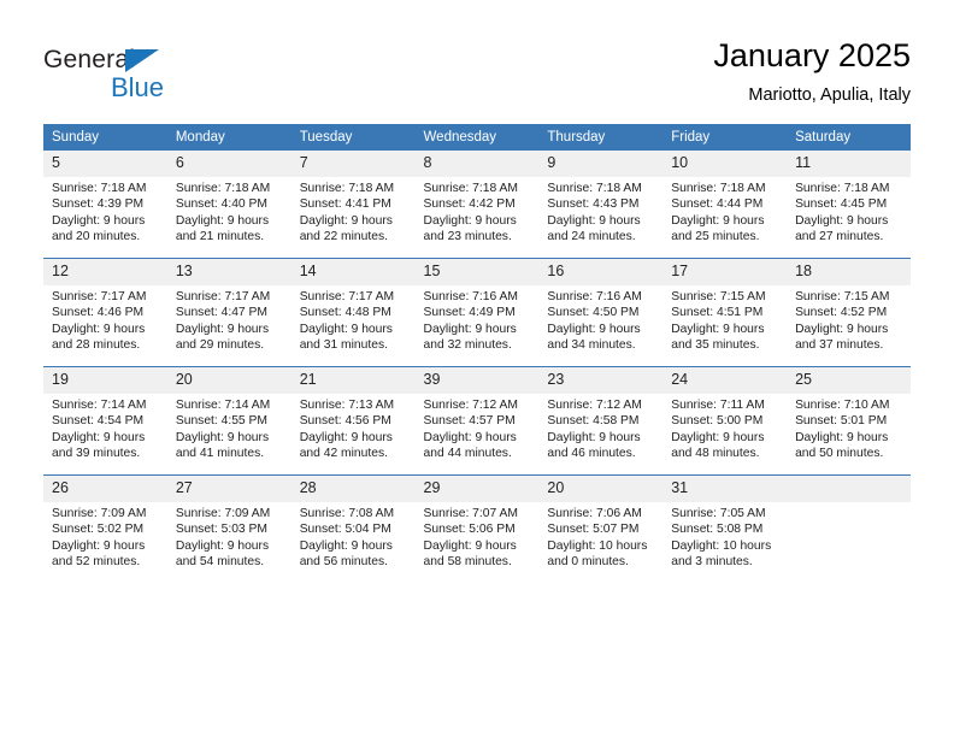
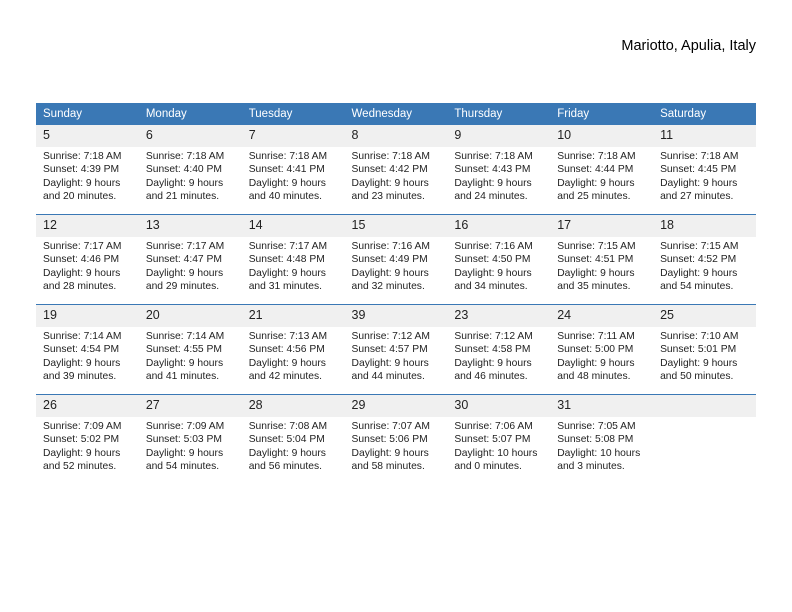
- General
- Blue
- January 2025
  Mariotto, Apulia, Italy
  Sunday	Monday	Tuesday	Wednesday	Thursday	Friday	Saturday
- 5Sunrise: 7:18 AMSunset: 4:39 PMDaylight: 9 hoursand 20 minutes.	6Sunrise: 7:18 AMSunset: 4:40 PMDaylight: 9 hoursand 21 minutes.	7Sunrise: 7:18 AMSunset: 4:41 PMDaylight: 9 hoursand 22 minutes.	8Sunrise: 7:18 AMSunset: 4:42 PMDaylight: 9 hoursand 23 minutes.	9Sunrise: 7:18 AMSunset: 4:43 PMDaylight: 9 hoursand 24 minutes.	10Sunrise: 7:18 AMSunset: 4:44 PMDaylight: 9 hoursand 25 minutes.	11Sunrise: 7:18 AMSunset: 4:45 PMDaylight: 9 hoursand 27 minutes.
+ 5Sunrise: 7:18 AMSunset: 4:39 PMDaylight: 9 hoursand 20 minutes.	6Sunrise: 7:18 AMSunset: 4:40 PMDaylight: 9 hoursand 21 minutes.	7Sunrise: 7:18 AMSunset: 4:41 PMDaylight: 9 hoursand 40 minutes.	8Sunrise: 7:18 AMSunset: 4:42 PMDaylight: 9 hoursand 23 minutes.	9Sunrise: 7:18 AMSunset: 4:43 PMDaylight: 9 hoursand 24 minutes.	10Sunrise: 7:18 AMSunset: 4:44 PMDaylight: 9 hoursand 25 minutes.	11Sunrise: 7:18 AMSunset: 4:45 PMDaylight: 9 hoursand 27 minutes.
- 12Sunrise: 7:17 AMSunset: 4:46 PMDaylight: 9 hoursand 28 minutes.	13Sunrise: 7:17 AMSunset: 4:47 PMDaylight: 9 hoursand 29 minutes.	14Sunrise: 7:17 AMSunset: 4:48 PMDaylight: 9 hoursand 31 minutes.	15Sunrise: 7:16 AMSunset: 4:49 PMDaylight: 9 hoursand 32 minutes.	16Sunrise: 7:16 AMSunset: 4:50 PMDaylight: 9 hoursand 34 minutes.	17Sunrise: 7:15 AMSunset: 4:51 PMDaylight: 9 hoursand 35 minutes.	18Sunrise: 7:15 AMSunset: 4:52 PMDaylight: 9 hoursand 37 minutes.
+ 12Sunrise: 7:17 AMSunset: 4:46 PMDaylight: 9 hoursand 28 minutes.	13Sunrise: 7:17 AMSunset: 4:47 PMDaylight: 9 hoursand 29 minutes.	14Sunrise: 7:17 AMSunset: 4:48 PMDaylight: 9 hoursand 31 minutes.	15Sunrise: 7:16 AMSunset: 4:49 PMDaylight: 9 hoursand 32 minutes.	16Sunrise: 7:16 AMSunset: 4:50 PMDaylight: 9 hoursand 34 minutes.	17Sunrise: 7:15 AMSunset: 4:51 PMDaylight: 9 hoursand 35 minutes.	18Sunrise: 7:15 AMSunset: 4:52 PMDaylight: 9 hoursand 54 minutes.
  19Sunrise: 7:14 AMSunset: 4:54 PMDaylight: 9 hoursand 39 minutes.	20Sunrise: 7:14 AMSunset: 4:55 PMDaylight: 9 hoursand 41 minutes.	21Sunrise: 7:13 AMSunset: 4:56 PMDaylight: 9 hoursand 42 minutes.	39Sunrise: 7:12 AMSunset: 4:57 PMDaylight: 9 hoursand 44 minutes.	23Sunrise: 7:12 AMSunset: 4:58 PMDaylight: 9 hoursand 46 minutes.	24Sunrise: 7:11 AMSunset: 5:00 PMDaylight: 9 hoursand 48 minutes.	25Sunrise: 7:10 AMSunset: 5:01 PMDaylight: 9 hoursand 50 minutes.
- 26Sunrise: 7:09 AMSunset: 5:02 PMDaylight: 9 hoursand 52 minutes.	27Sunrise: 7:09 AMSunset: 5:03 PMDaylight: 9 hoursand 54 minutes.	28Sunrise: 7:08 AMSunset: 5:04 PMDaylight: 9 hoursand 56 minutes.	29Sunrise: 7:07 AMSunset: 5:06 PMDaylight: 9 hoursand 58 minutes.	20Sunrise: 7:06 AMSunset: 5:07 PMDaylight: 10 hoursand 0 minutes.	31Sunrise: 7:05 AMSunset: 5:08 PMDaylight: 10 hoursand 3 minutes.
+ 26Sunrise: 7:09 AMSunset: 5:02 PMDaylight: 9 hoursand 52 minutes.	27Sunrise: 7:09 AMSunset: 5:03 PMDaylight: 9 hoursand 54 minutes.	28Sunrise: 7:08 AMSunset: 5:04 PMDaylight: 9 hoursand 56 minutes.	29Sunrise: 7:07 AMSunset: 5:06 PMDaylight: 9 hoursand 58 minutes.	30Sunrise: 7:06 AMSunset: 5:07 PMDaylight: 10 hoursand 0 minutes.	31Sunrise: 7:05 AMSunset: 5:08 PMDaylight: 10 hoursand 3 minutes.
